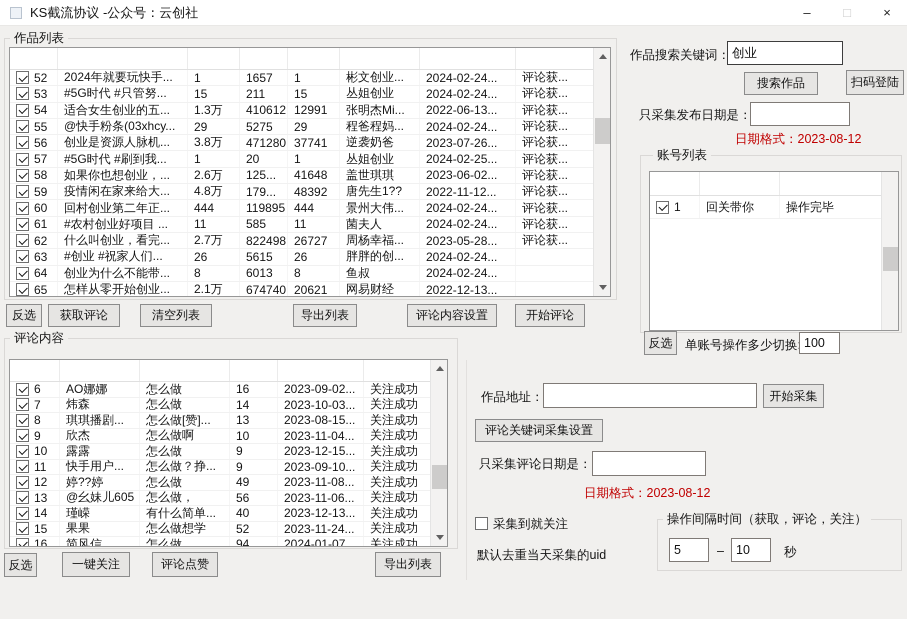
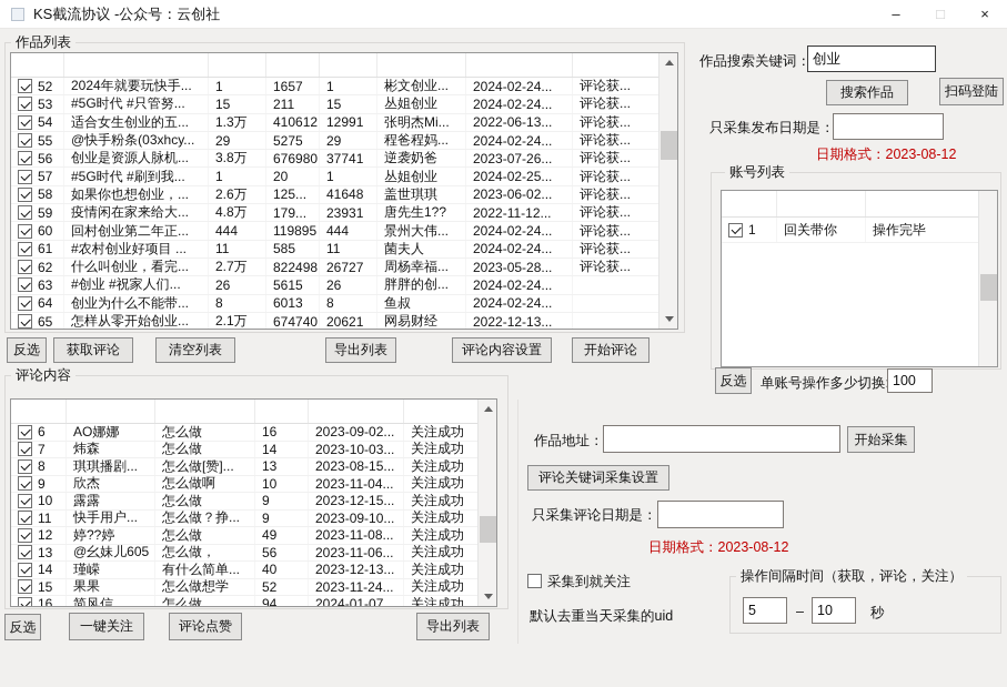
  KS截流协议 -公众号：云创社
  –
  □
  ×
  作品列表
  52
  2024年就要玩快手...
  1
  1657
  1
  彬文创业...
  2024-02-24...
  评论获...
  53
  #5G时代 #只管努...
  15
  211
  15
  丛姐创业
  2024-02-24...
  评论获...
  54
  适合女生创业的五...
  1.3万
  410612
  12991
  张明杰Mi...
  2022-06-13...
  评论获...
  55
  @快手粉条(03xhcy...
  29
  5275
  29
  程爸程妈...
  2024-02-24...
  评论获...
  56
  创业是资源人脉机...
  3.8万
- 471280
+ 676980
  37741
  逆袭奶爸
  2023-07-26...
  评论获...
  57
  #5G时代 #刷到我...
  1
  20
  1
  丛姐创业
  2024-02-25...
  评论获...
  58
  如果你也想创业，...
  2.6万
  125...
  41648
  盖世琪琪
  2023-06-02...
  评论获...
  59
  疫情闲在家来给大...
  4.8万
  179...
- 48392
+ 23931
  唐先生1??
  2022-11-12...
  评论获...
  60
  回村创业第二年正...
  444
  119895
  444
  景州大伟...
  2024-02-24...
  评论获...
  61
  #农村创业好项目 ...
  11
  585
  11
  菌夫人
  2024-02-24...
  评论获...
  62
  什么叫创业，看完...
  2.7万
  822498
  26727
  周杨幸福...
  2023-05-28...
  评论获...
  63
  #创业 #祝家人们...
  26
  5615
  26
  胖胖的创...
  2024-02-24...
  64
  创业为什么不能带...
  8
  6013
  8
  鱼叔
  2024-02-24...
  65
  怎样从零开始创业...
  2.1万
  674740
  20621
  网易财经
  2022-12-13...
  反选
  获取评论
  清空列表
  导出列表
  评论内容设置
  开始评论
  评论内容
  6
  AO娜娜
  怎么做
  16
  2023-09-02...
  关注成功
  7
  炜森
  怎么做
  14
  2023-10-03...
  关注成功
  8
  琪琪播剧...
  怎么做[赞]...
  13
  2023-08-15...
  关注成功
  9
  欣杰
  怎么做啊
  10
  2023-11-04...
  关注成功
  10
  露露
  怎么做
  9
  2023-12-15...
  关注成功
  11
  快手用户...
  怎么做？挣...
  9
  2023-09-10...
  关注成功
  12
  婷??婷
  怎么做
  49
  2023-11-08...
  关注成功
  13
  @幺妹儿605
  怎么做，
  56
  2023-11-06...
  关注成功
  14
  瑾嵘
  有什么简单...
  40
  2023-12-13...
  关注成功
  15
  果果
  怎么做想学
  52
  2023-11-24...
  关注成功
  16
  简风信
  怎么做
  94
  2024-01-07...
  关注成功
  反选
  一键关注
  评论点赞
  导出列表
  作品搜索关键词：
  创业
  搜索作品
  扫码登陆
  只采集发布日期是：
  日期格式：2023-08-12
  账号列表
  1
  回关带你
  操作完毕
  反选
  单账号操作多少切换
  100
  作品地址：
  开始采集
  评论关键词采集设置
  只采集评论日期是：
  日期格式：2023-08-12
  采集到就关注
  默认去重当天采集的uid
  操作间隔时间（获取，评论，关注）
  5
  –
  10
  秒
